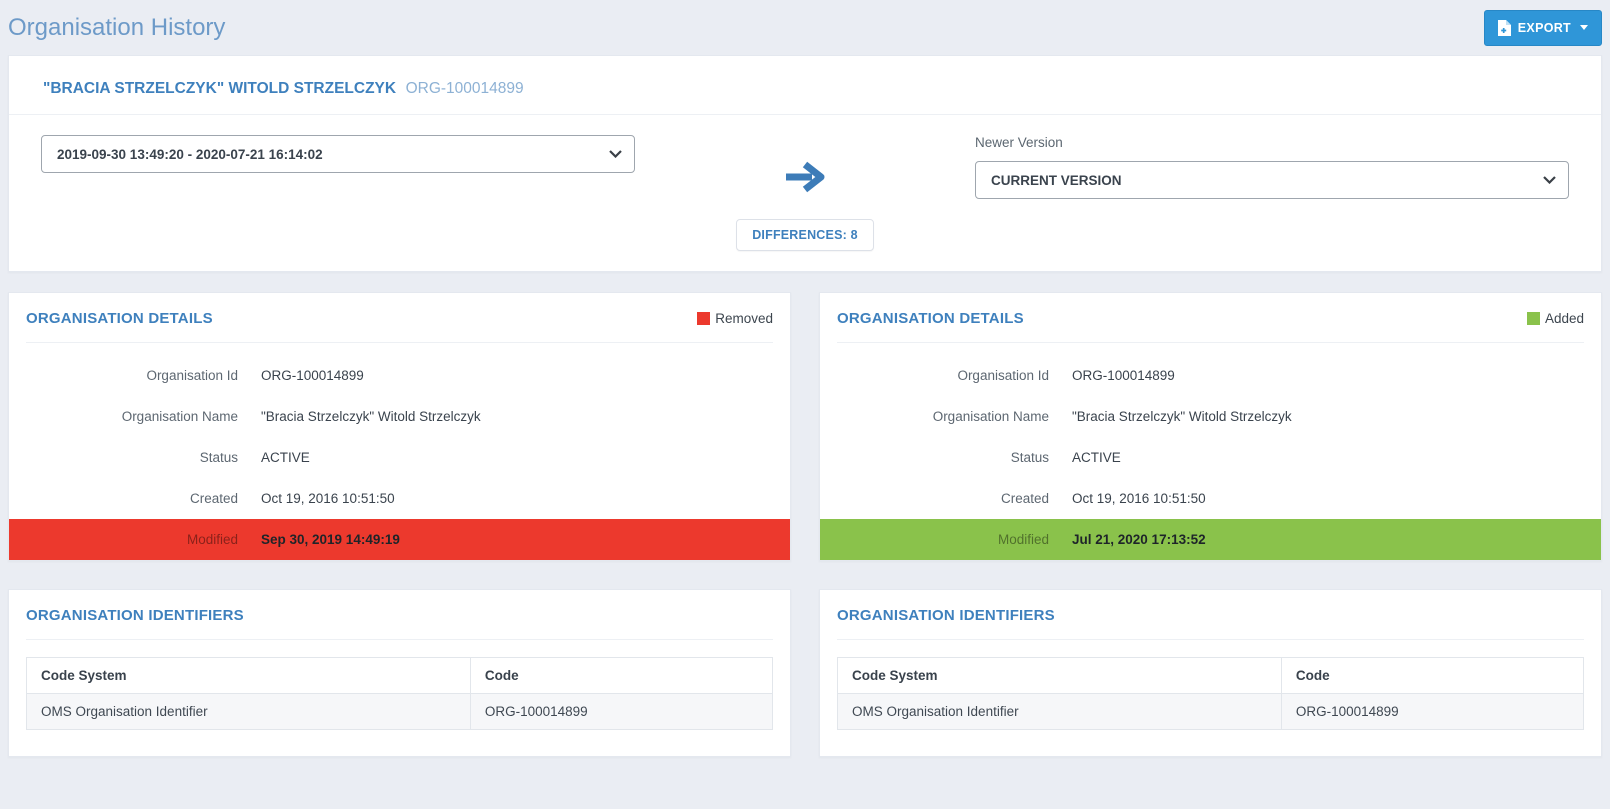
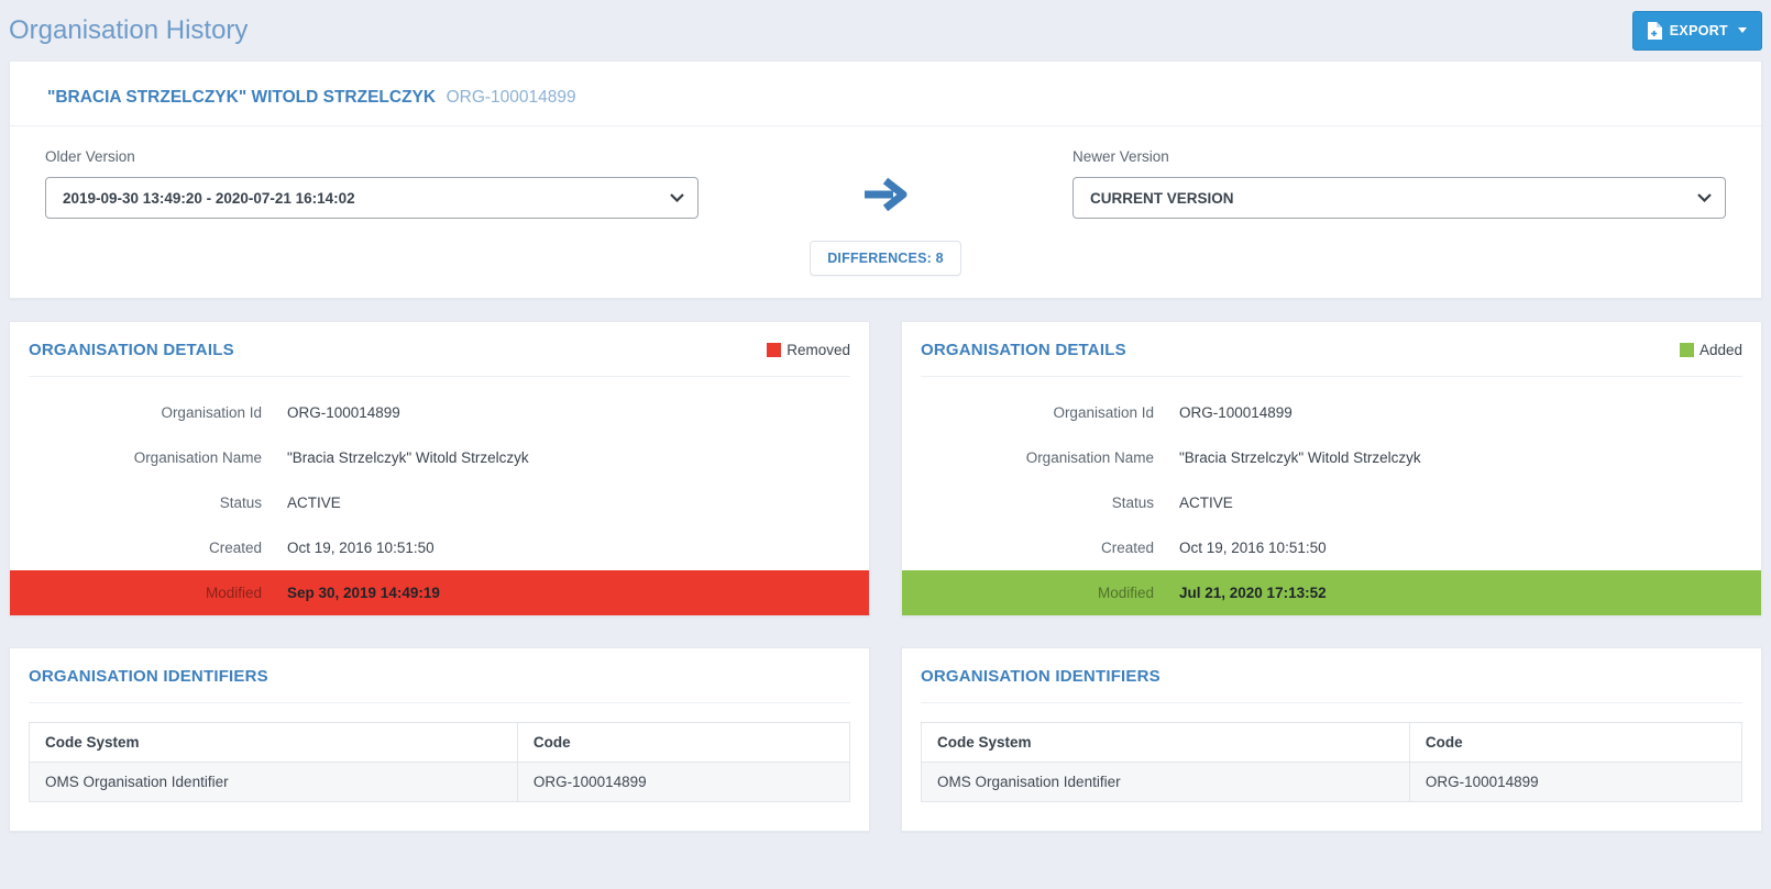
  Organisation History
  EXPORT
  "BRACIA STRZELCZYK" WITOLD STRZELCZYK ORG-100014899
+ Older Version
  2019-09-30 13:49:20 - 2020-07-21 16:14:02
  DIFFERENCES: 8
  Newer Version
  CURRENT VERSION
  ORGANISATION DETAILS
  Removed
  Organisation Id
  ORG-100014899
  Organisation Name
  "Bracia Strzelczyk" Witold Strzelczyk
  Status
  ACTIVE
  Created
  Oct 19, 2016 10:51:50
  Modified
  Sep 30, 2019 14:49:19
  ORGANISATION DETAILS
  Added
  Organisation Id
  ORG-100014899
  Organisation Name
  "Bracia Strzelczyk" Witold Strzelczyk
  Status
  ACTIVE
  Created
  Oct 19, 2016 10:51:50
  Modified
  Jul 21, 2020 17:13:52
  ORGANISATION IDENTIFIERS
  Code System	Code
  OMS Organisation Identifier	ORG-100014899
  ORGANISATION IDENTIFIERS
  Code System	Code
  OMS Organisation Identifier	ORG-100014899
